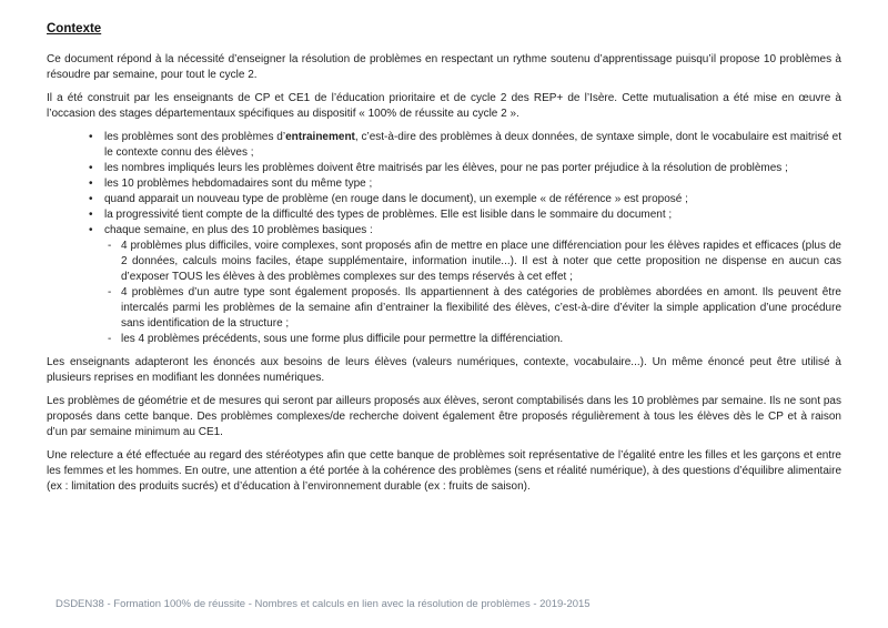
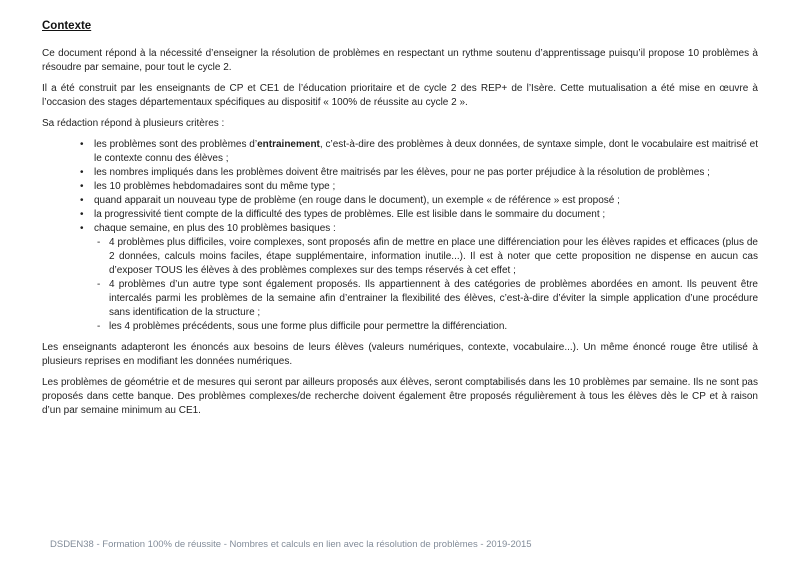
  Contexte
  Ce document répond à la nécessité d’enseigner la résolution de problèmes en respectant un rythme soutenu d’apprentissage puisqu’il propose 10 problèmes à résoudre par semaine, pour tout le cycle 2.
  Il a été construit par les enseignants de CP et CE1 de l’éducation prioritaire et de cycle 2 des REP+ de l’Isère. Cette mutualisation a été mise en œuvre à l’occasion des stages départementaux spécifiques au dispositif « 100% de réussite au cycle 2 ».
+ Sa rédaction répond à plusieurs critères :
  •
  les problèmes sont des problèmes d’entrainement, c’est-à-dire des problèmes à deux données, de syntaxe simple, dont le vocabulaire est maitrisé et le contexte connu des élèves ;
  •
- les nombres impliqués leurs les problèmes doivent être maitrisés par les élèves, pour ne pas porter préjudice à la résolution de problèmes ;
+ les nombres impliqués dans les problèmes doivent être maitrisés par les élèves, pour ne pas porter préjudice à la résolution de problèmes ;
  •
  les 10 problèmes hebdomadaires sont du même type ;
  •
  quand apparait un nouveau type de problème (en rouge dans le document), un exemple « de référence » est proposé ;
  •
  la progressivité tient compte de la difficulté des types de problèmes. Elle est lisible dans le sommaire du document ;
  •
  chaque semaine, en plus des 10 problèmes basiques :
  -
  4 problèmes plus difficiles, voire complexes, sont proposés afin de mettre en place une différenciation pour les élèves rapides et efficaces (plus de 2 données, calculs moins faciles, étape supplémentaire, information inutile...). Il est à noter que cette proposition ne dispense en aucun cas d’exposer TOUS les élèves à des problèmes complexes sur des temps réservés à cet effet ;
  -
  4 problèmes d’un autre type sont également proposés. Ils appartiennent à des catégories de problèmes abordées en amont. Ils peuvent être intercalés parmi les problèmes de la semaine afin d’entrainer la flexibilité des élèves, c’est-à-dire d’éviter la simple application d’une procédure sans identification de la structure ;
  -
  les 4 problèmes précédents, sous une forme plus difficile pour permettre la différenciation.
- Les enseignants adapteront les énoncés aux besoins de leurs élèves (valeurs numériques, contexte, vocabulaire...). Un même énoncé peut être utilisé à plusieurs reprises en modifiant les données numériques.
+ Les enseignants adapteront les énoncés aux besoins de leurs élèves (valeurs numériques, contexte, vocabulaire...). Un même énoncé rouge être utilisé à plusieurs reprises en modifiant les données numériques.
  Les problèmes de géométrie et de mesures qui seront par ailleurs proposés aux élèves, seront comptabilisés dans les 10 problèmes par semaine. Ils ne sont pas proposés dans cette banque. Des problèmes complexes/de recherche doivent également être proposés régulièrement à tous les élèves dès le CP et à raison d’un par semaine minimum au CE1.
- Une relecture a été effectuée au regard des stéréotypes afin que cette banque de problèmes soit représentative de l’égalité entre les filles et les garçons et entre les femmes et les hommes. En outre, une attention a été portée à la cohérence des problèmes (sens et réalité numérique), à des questions d’équilibre alimentaire (ex : limitation des produits sucrés) et d’éducation à l’environnement durable (ex : fruits de saison).
  DSDEN38 - Formation 100% de réussite - Nombres et calculs en lien avec la résolution de problèmes - 2019-2015
